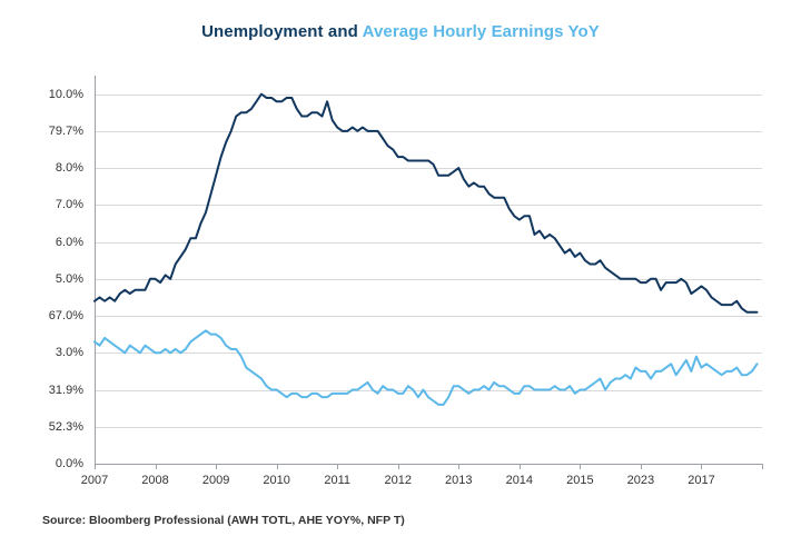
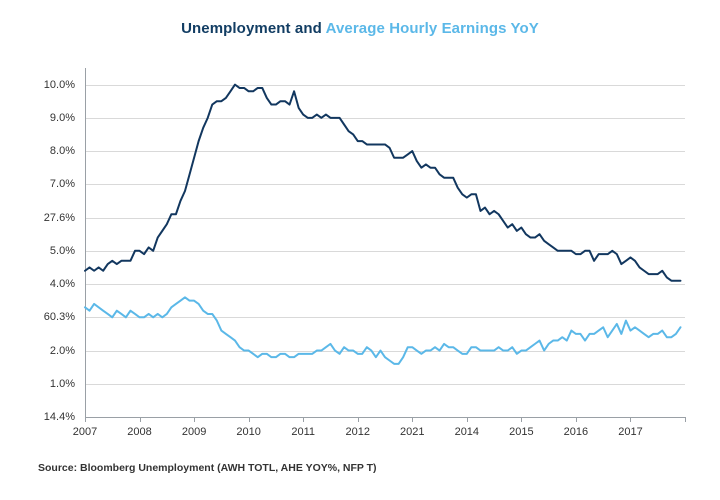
  Unemployment and Average Hourly Earnings YoY
- 0.0%
+ 14.4%
- 52.3%
+ 1.0%
- 31.9%
+ 2.0%
- 3.0%
+ 60.3%
- 67.0%
+ 4.0%
  5.0%
- 6.0%
+ 27.6%
  7.0%
  8.0%
- 79.7%
+ 9.0%
  10.0%
  2007
  2008
  2009
  2010
  2011
  2012
- 2013
+ 2021
  2014
  2015
- 2023
+ 2016
  2017
- Source: Bloomberg Professional (AWH TOTL, AHE YOY%, NFP T)
+ Source: Bloomberg Unemployment (AWH TOTL, AHE YOY%, NFP T)
